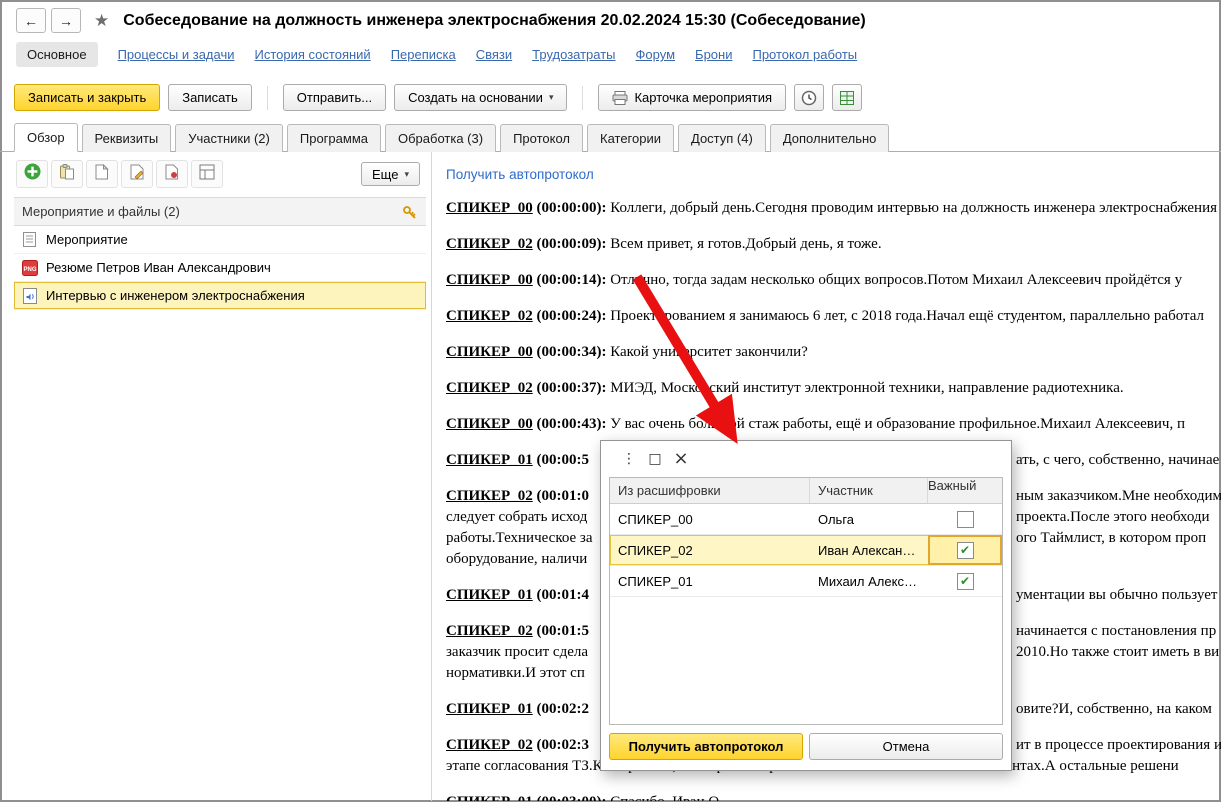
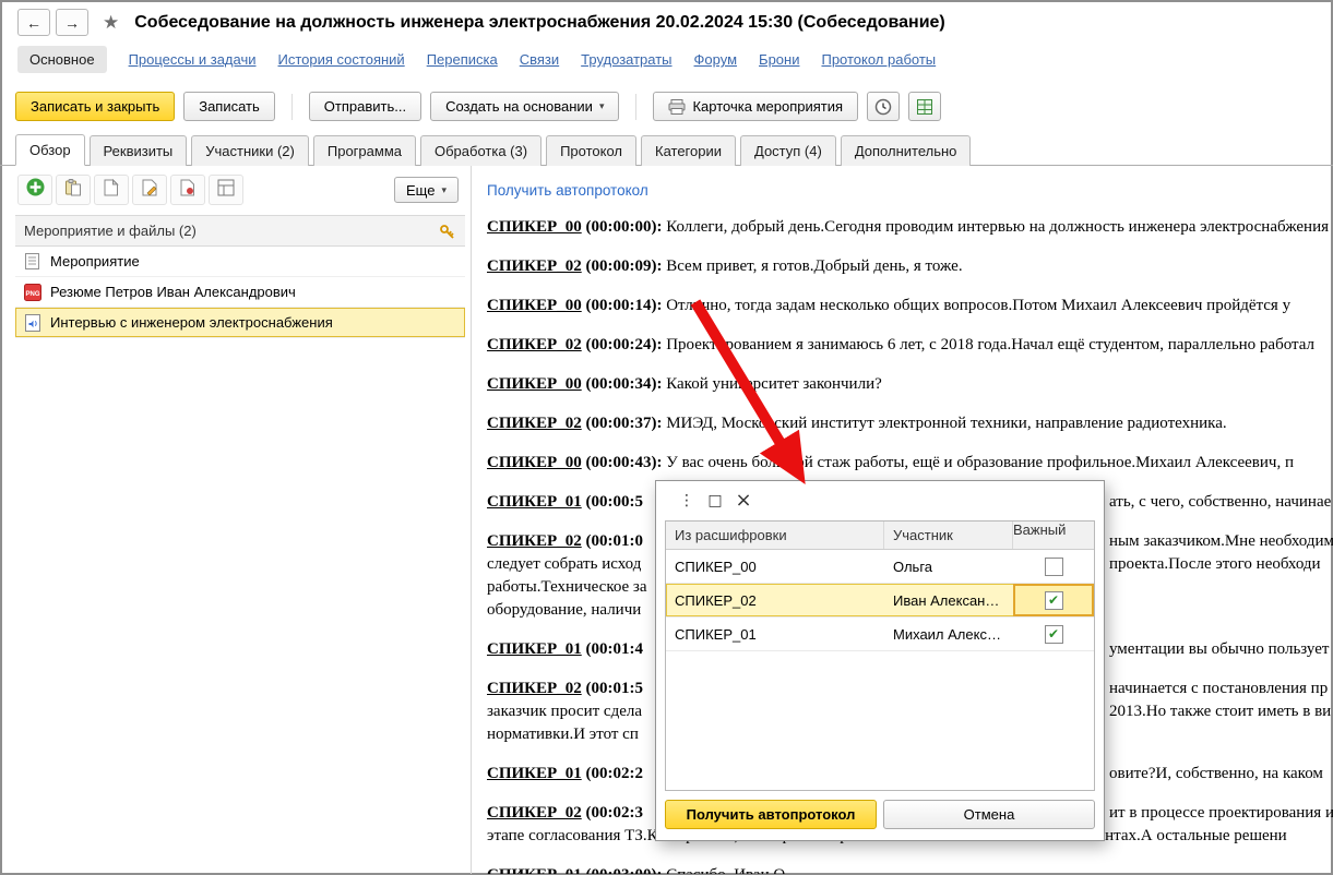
  ←
  →
  ★
  Собеседование на должность инженера электроснабжения 20.02.2024 15:30 (Собеседование)
  Основное
  Процессы и задачи
  История состояний
  Переписка
  Связи
  Трудозатраты
  Форум
  Брони
  Протокол работы
  Записать и закрыть
  Записать
  Отправить...
  Создать на основании
  ▾
  Карточка мероприятия
  Обзор
  Реквизиты
  Участники (2)
  Программа
  Обработка (3)
  Протокол
  Категории
  Доступ (4)
  Дополнительно
  Еще
  ▾
  Мероприятие и файлы (2)
  Мероприятие
  Резюме Петров Иван Александрович
  Интервью с инженером электроснабжения
  Получить автопротокол
  СПИКЕР_00 (00:00:00): Коллеги, добрый день.Сегодня проводим интервью на должность инженера электроснабжения
  СПИКЕР_02 (00:00:09): Всем привет, я готов.Добрый день, я тоже.
  СПИКЕР_00 (00:00:14): Отлчно, тогда задам несколько общих вопросов.Потом Михаил Алексеевич пройдётся у
  СПИКЕР_02 (00:00:24): Проектрованием я занимаюсь 6 лет, с 2018 года.Начал ещё студентом, параллельно работал
  СПИКЕР_00 (00:00:34): Какой унирситет закончили?
  СПИКЕР_02 (00:00:37): МИЭД, Москский институт электронной техники, направление радиотехника.
  СПИКЕР_00 (00:00:43): У вас очень большой стаж работы, ещё и образование профильное.Михаил Алексеевич, п
  СПИКЕР_01 (00:00:5
  ать, с чего, собственно, начинае
  СПИКЕР_02 (00:01:0
  ным заказчиком.Мне необходим
  следует собрать исход
  проекта.После этого необходи
  работы.Техническое за
- ого Таймлист, в котором проп
  оборудование, наличи
  СПИКЕР_01 (00:01:4
  ументации вы обычно пользует
  СПИКЕР_02 (00:01:5
  начинается с постановления пр
  заказчик просит сдела
- 2010.Но также стоит иметь в ви
+ 2013.Но также стоит иметь в ви
  нормативки.И этот сп
  СПИКЕР_01 (00:02:2
  овите?И, собственно, на каком
  СПИКЕР_02 (00:02:3
  ит в процессе проектирования и
  ⋮
  □
  ×
  Из расшифровки
  Участник
  Важный
  СПИКЕР_00
  Ольга
  СПИКЕР_02
  Иван Алексан…
  ✔
  СПИКЕР_01
  Михаил Алекс…
  ✔
  Получить автопротокол
  Отмена
